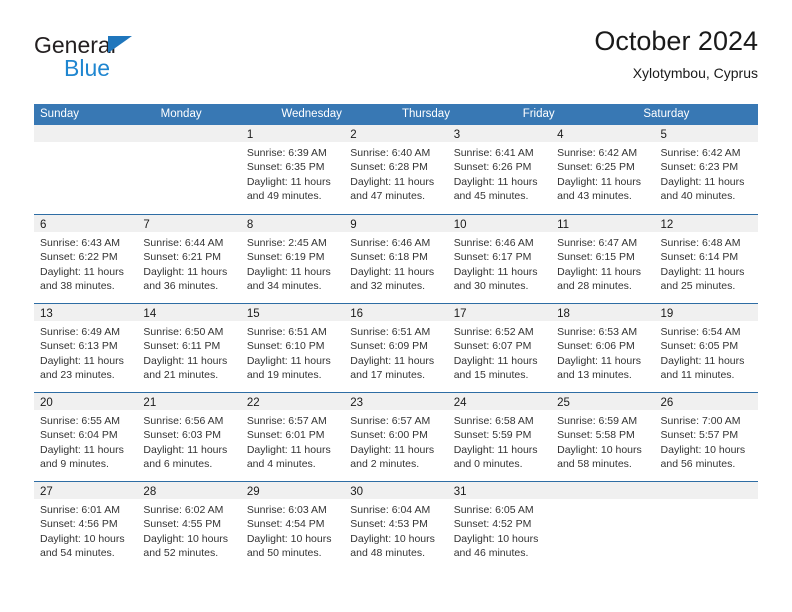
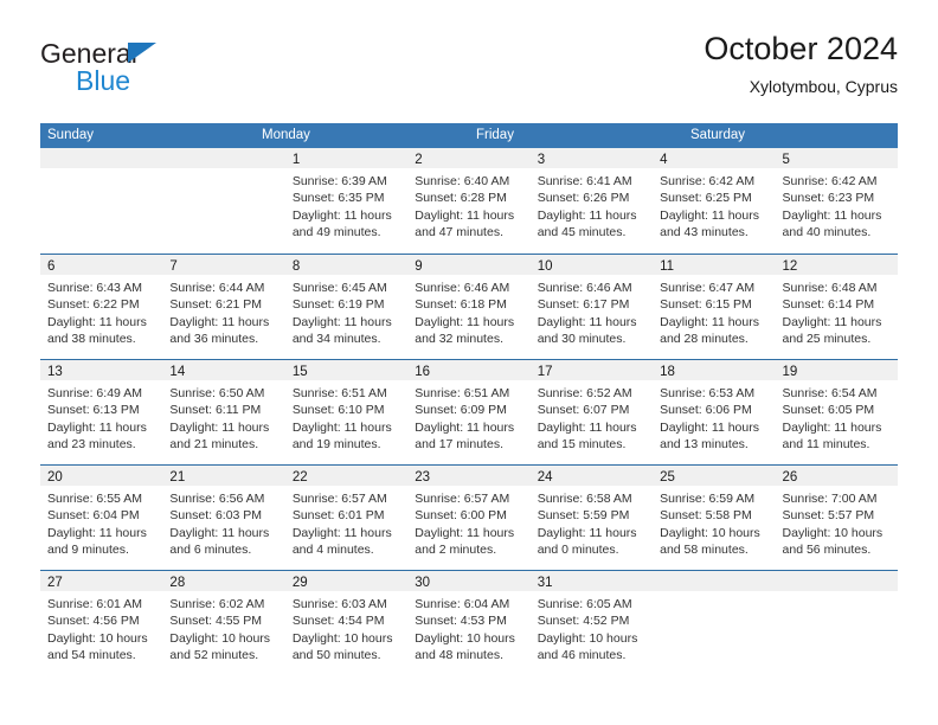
  General
  Blue
  October 2024
  Xylotymbou, Cyprus
  Sunday
  Monday
- Wednesday
- Thursday
  Friday
  Saturday
  1
  Sunrise: 6:39 AM
  Sunset: 6:35 PM
  Daylight: 11 hours
  and 49 minutes.
  2
  Sunrise: 6:40 AM
  Sunset: 6:28 PM
  Daylight: 11 hours
  and 47 minutes.
  3
  Sunrise: 6:41 AM
  Sunset: 6:26 PM
  Daylight: 11 hours
  and 45 minutes.
  4
  Sunrise: 6:42 AM
  Sunset: 6:25 PM
  Daylight: 11 hours
  and 43 minutes.
  5
  Sunrise: 6:42 AM
  Sunset: 6:23 PM
  Daylight: 11 hours
  and 40 minutes.
  6
  Sunrise: 6:43 AM
  Sunset: 6:22 PM
  Daylight: 11 hours
  and 38 minutes.
  7
  Sunrise: 6:44 AM
  Sunset: 6:21 PM
  Daylight: 11 hours
  and 36 minutes.
  8
- Sunrise: 2:45 AM
+ Sunrise: 6:45 AM
  Sunset: 6:19 PM
  Daylight: 11 hours
  and 34 minutes.
  9
  Sunrise: 6:46 AM
  Sunset: 6:18 PM
  Daylight: 11 hours
  and 32 minutes.
  10
  Sunrise: 6:46 AM
  Sunset: 6:17 PM
  Daylight: 11 hours
  and 30 minutes.
  11
  Sunrise: 6:47 AM
  Sunset: 6:15 PM
  Daylight: 11 hours
  and 28 minutes.
  12
  Sunrise: 6:48 AM
  Sunset: 6:14 PM
  Daylight: 11 hours
  and 25 minutes.
  13
  Sunrise: 6:49 AM
  Sunset: 6:13 PM
  Daylight: 11 hours
  and 23 minutes.
  14
  Sunrise: 6:50 AM
  Sunset: 6:11 PM
  Daylight: 11 hours
  and 21 minutes.
  15
  Sunrise: 6:51 AM
  Sunset: 6:10 PM
  Daylight: 11 hours
  and 19 minutes.
  16
  Sunrise: 6:51 AM
  Sunset: 6:09 PM
  Daylight: 11 hours
  and 17 minutes.
  17
  Sunrise: 6:52 AM
  Sunset: 6:07 PM
  Daylight: 11 hours
  and 15 minutes.
  18
  Sunrise: 6:53 AM
  Sunset: 6:06 PM
  Daylight: 11 hours
  and 13 minutes.
  19
  Sunrise: 6:54 AM
  Sunset: 6:05 PM
  Daylight: 11 hours
  and 11 minutes.
  20
  Sunrise: 6:55 AM
  Sunset: 6:04 PM
  Daylight: 11 hours
  and 9 minutes.
  21
  Sunrise: 6:56 AM
  Sunset: 6:03 PM
  Daylight: 11 hours
  and 6 minutes.
  22
  Sunrise: 6:57 AM
  Sunset: 6:01 PM
  Daylight: 11 hours
  and 4 minutes.
  23
  Sunrise: 6:57 AM
  Sunset: 6:00 PM
  Daylight: 11 hours
  and 2 minutes.
  24
  Sunrise: 6:58 AM
  Sunset: 5:59 PM
  Daylight: 11 hours
  and 0 minutes.
  25
  Sunrise: 6:59 AM
  Sunset: 5:58 PM
  Daylight: 10 hours
  and 58 minutes.
  26
  Sunrise: 7:00 AM
  Sunset: 5:57 PM
  Daylight: 10 hours
  and 56 minutes.
  27
  Sunrise: 6:01 AM
  Sunset: 4:56 PM
  Daylight: 10 hours
  and 54 minutes.
  28
  Sunrise: 6:02 AM
  Sunset: 4:55 PM
  Daylight: 10 hours
  and 52 minutes.
  29
  Sunrise: 6:03 AM
  Sunset: 4:54 PM
  Daylight: 10 hours
  and 50 minutes.
  30
  Sunrise: 6:04 AM
  Sunset: 4:53 PM
  Daylight: 10 hours
  and 48 minutes.
  31
  Sunrise: 6:05 AM
  Sunset: 4:52 PM
  Daylight: 10 hours
  and 46 minutes.
